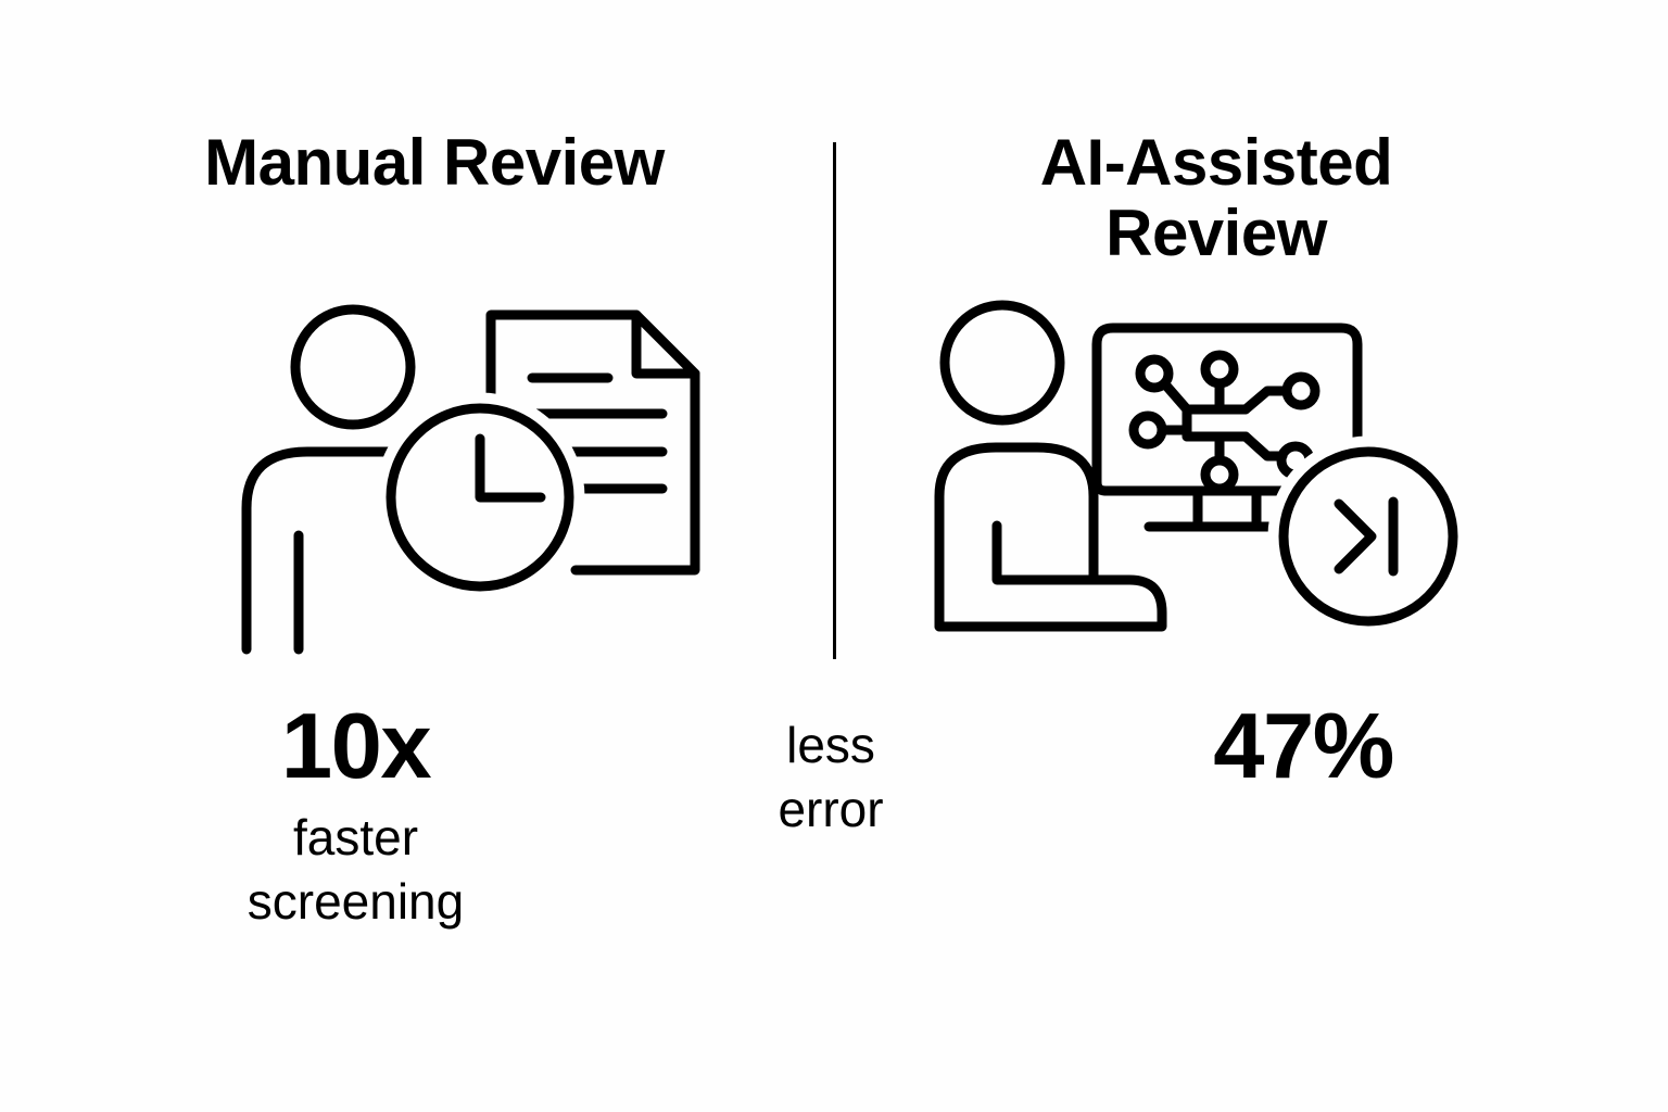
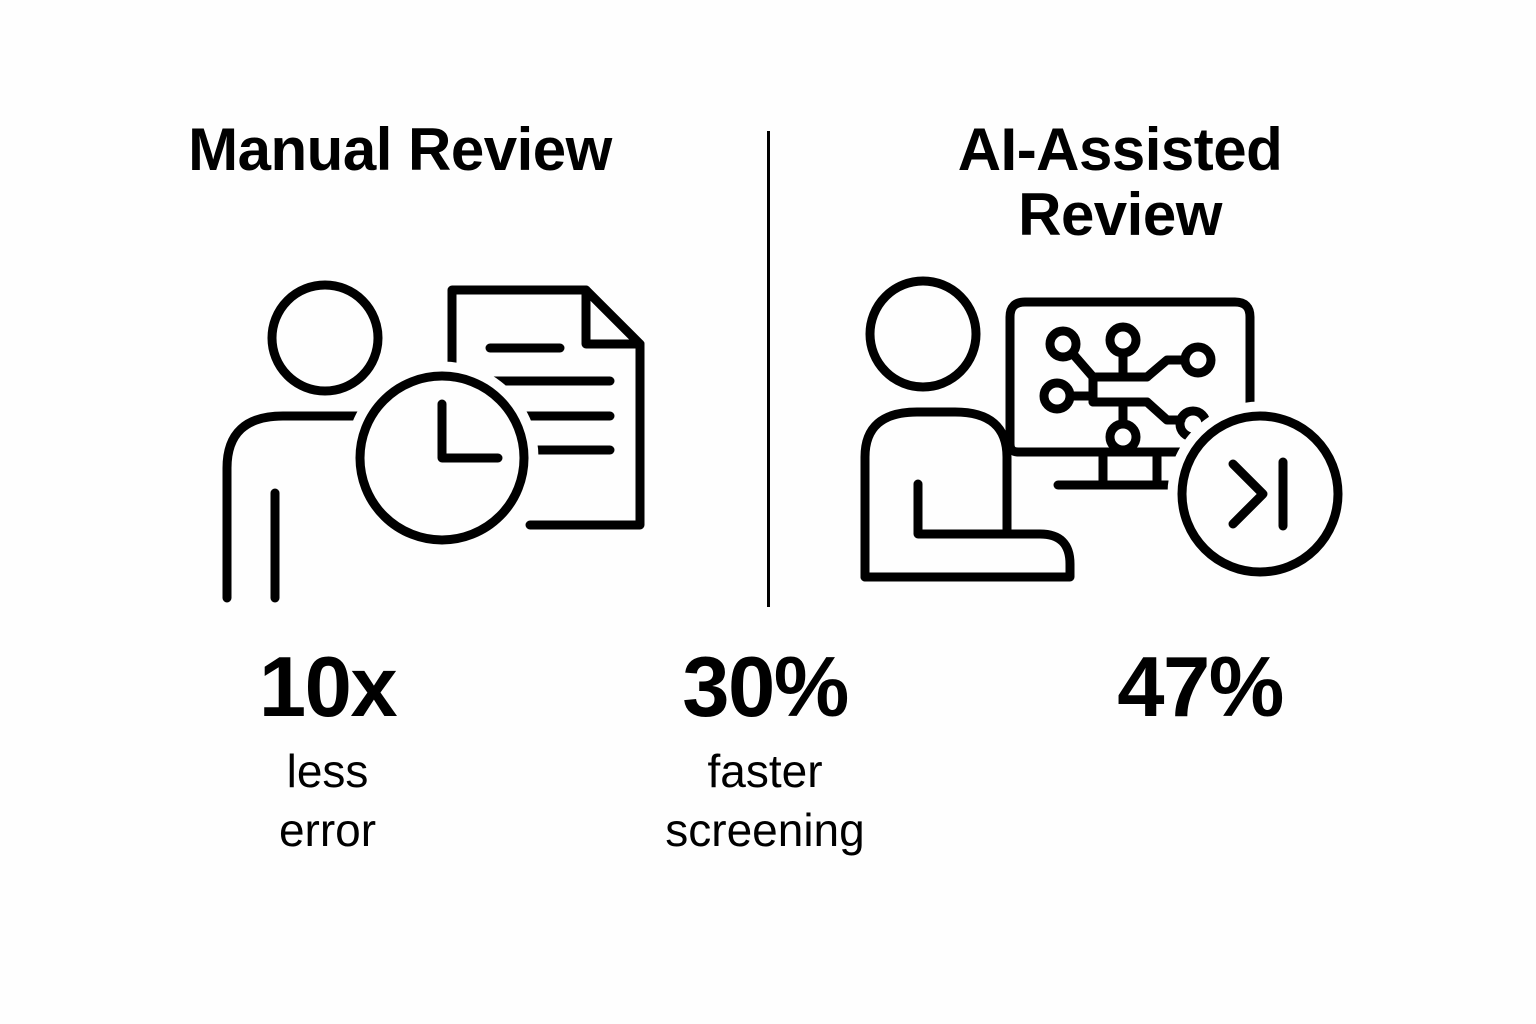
  Manual Review
  AI-Assisted
  Review
  10x
- faster
+ less
- screening
+ error
+ 30%
- less
+ faster
- error
+ screening
  47%
